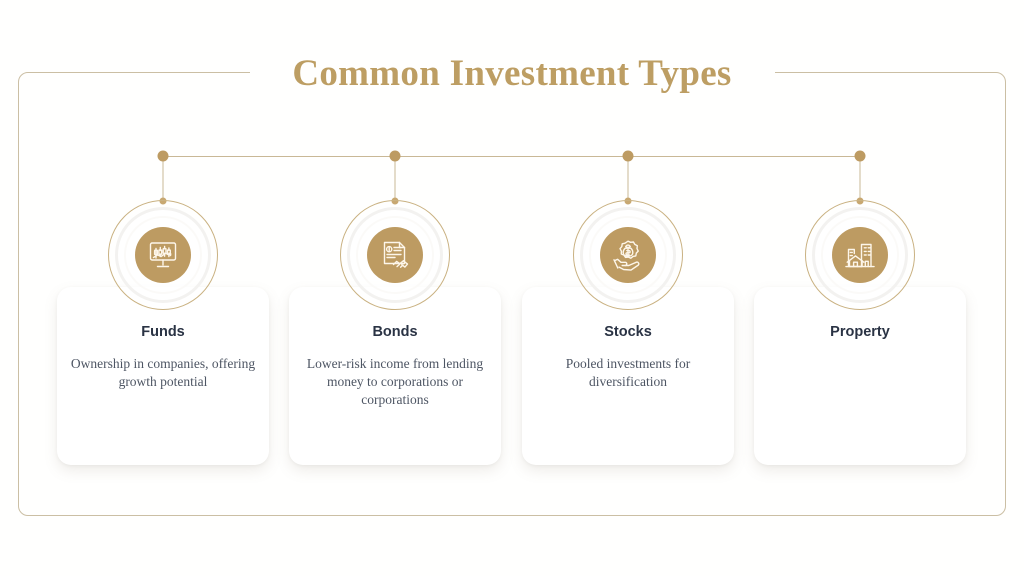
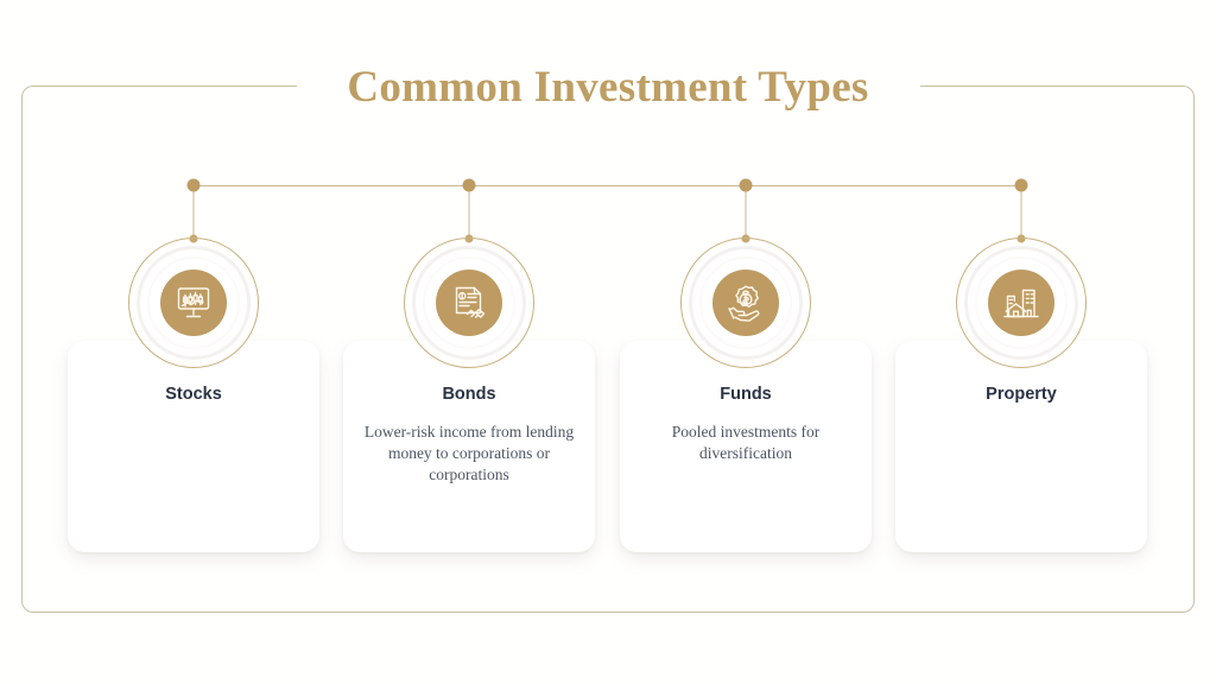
  Common Investment Types
- Funds
+ Stocks
  Bonds
- Stocks
+ Funds
  Property
- Ownership in companies, offering growth potential
  Lower-risk income from lending money to corporations or corporations
  Pooled investments for diversification
